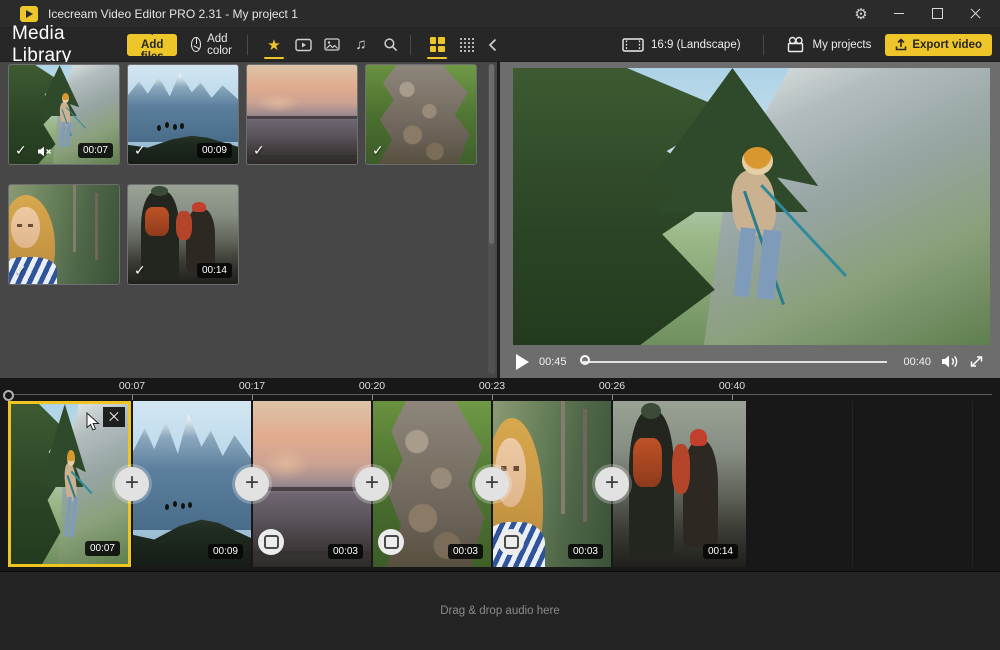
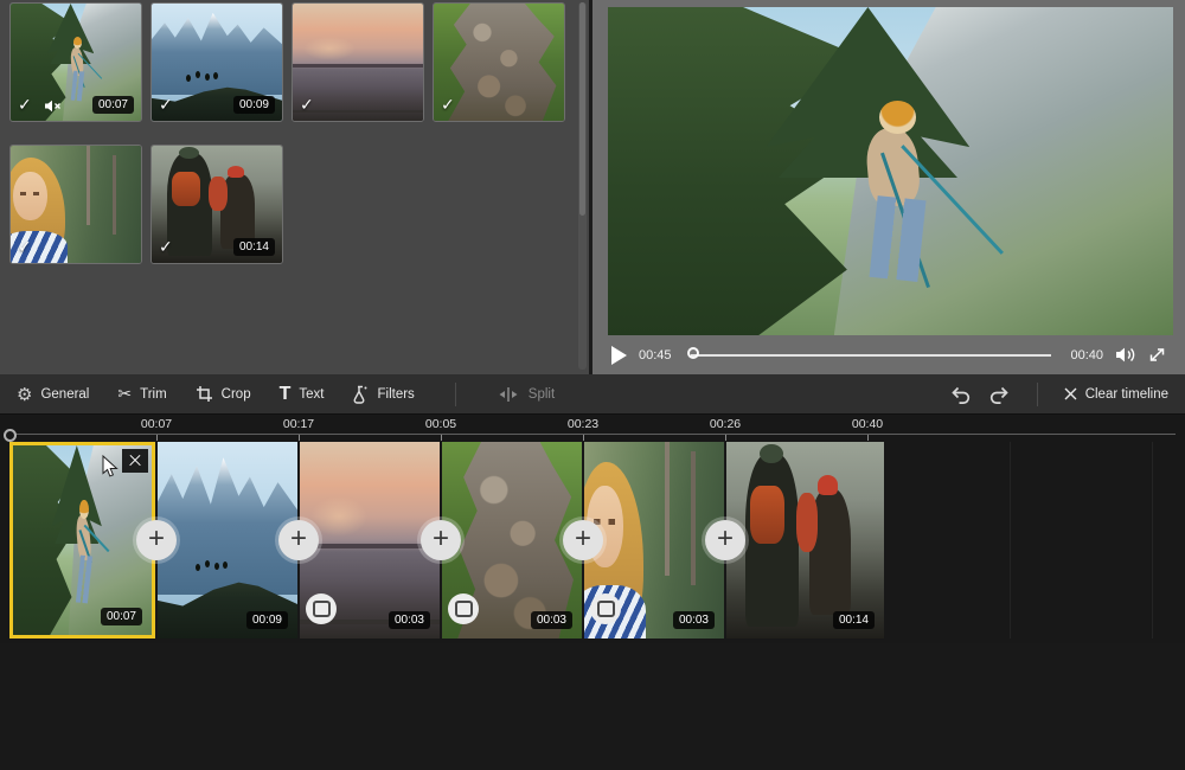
- Icecream Video Editor PRO 2.31 - My project 1
- Media Library
- + Add files
- Add color
- 16:9 (Landscape)
- My projects
- Export video
  00:07
  00:09
  00:14
  00:45
  00:40
+ General
+ Trim
+ Crop
+ T
+ Text
+ Filters
+ Split
+ Clear timeline
  00:07
  00:17
- 00:20
+ 00:05
  00:23
  00:26
  00:40
  00:07
  00:09
  00:03
  00:03
  00:03
  00:14
- Drag & drop audio here
